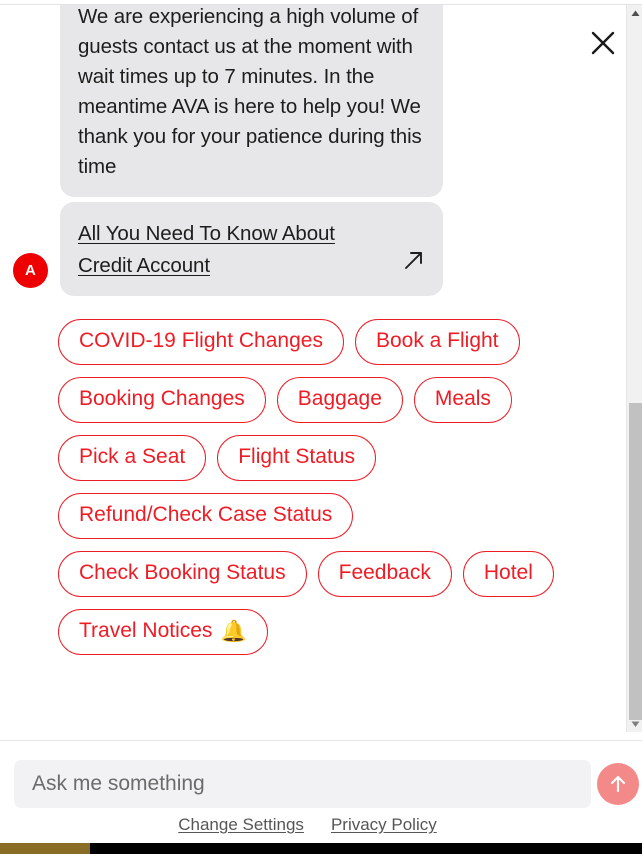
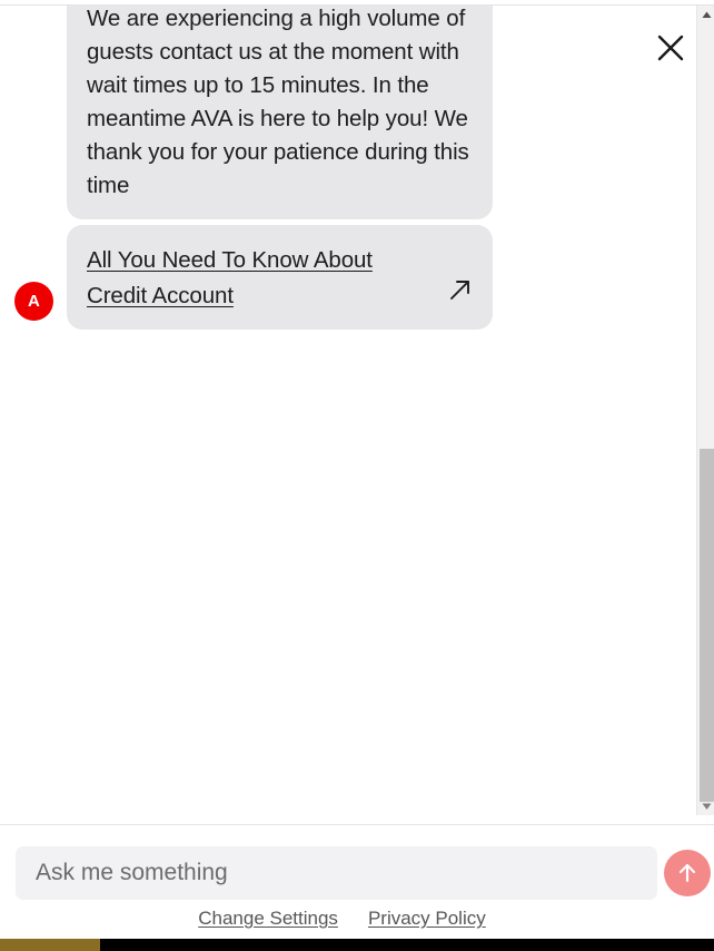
- We are experiencing a high volume of guests contact us at the moment with wait times up to 7 minutes. In the meantime AVA is here to help you! We thank you for your patience during this time
+ We are experiencing a high volume of guests contact us at the moment with wait times up to 15 minutes. In the meantime AVA is here to help you! We thank you for your patience during this time
  All You Need To Know About Credit Account
  A
- COVID-19 Flight Changes
- Book a Flight
- Booking Changes
- Baggage
- Meals
- Pick a Seat
- Flight Status
- Refund/Check Case Status
- Check Booking Status
- Feedback
- Hotel
- Travel Notices
- 🔔
  Ask me something
  Change Settings
  Privacy Policy
